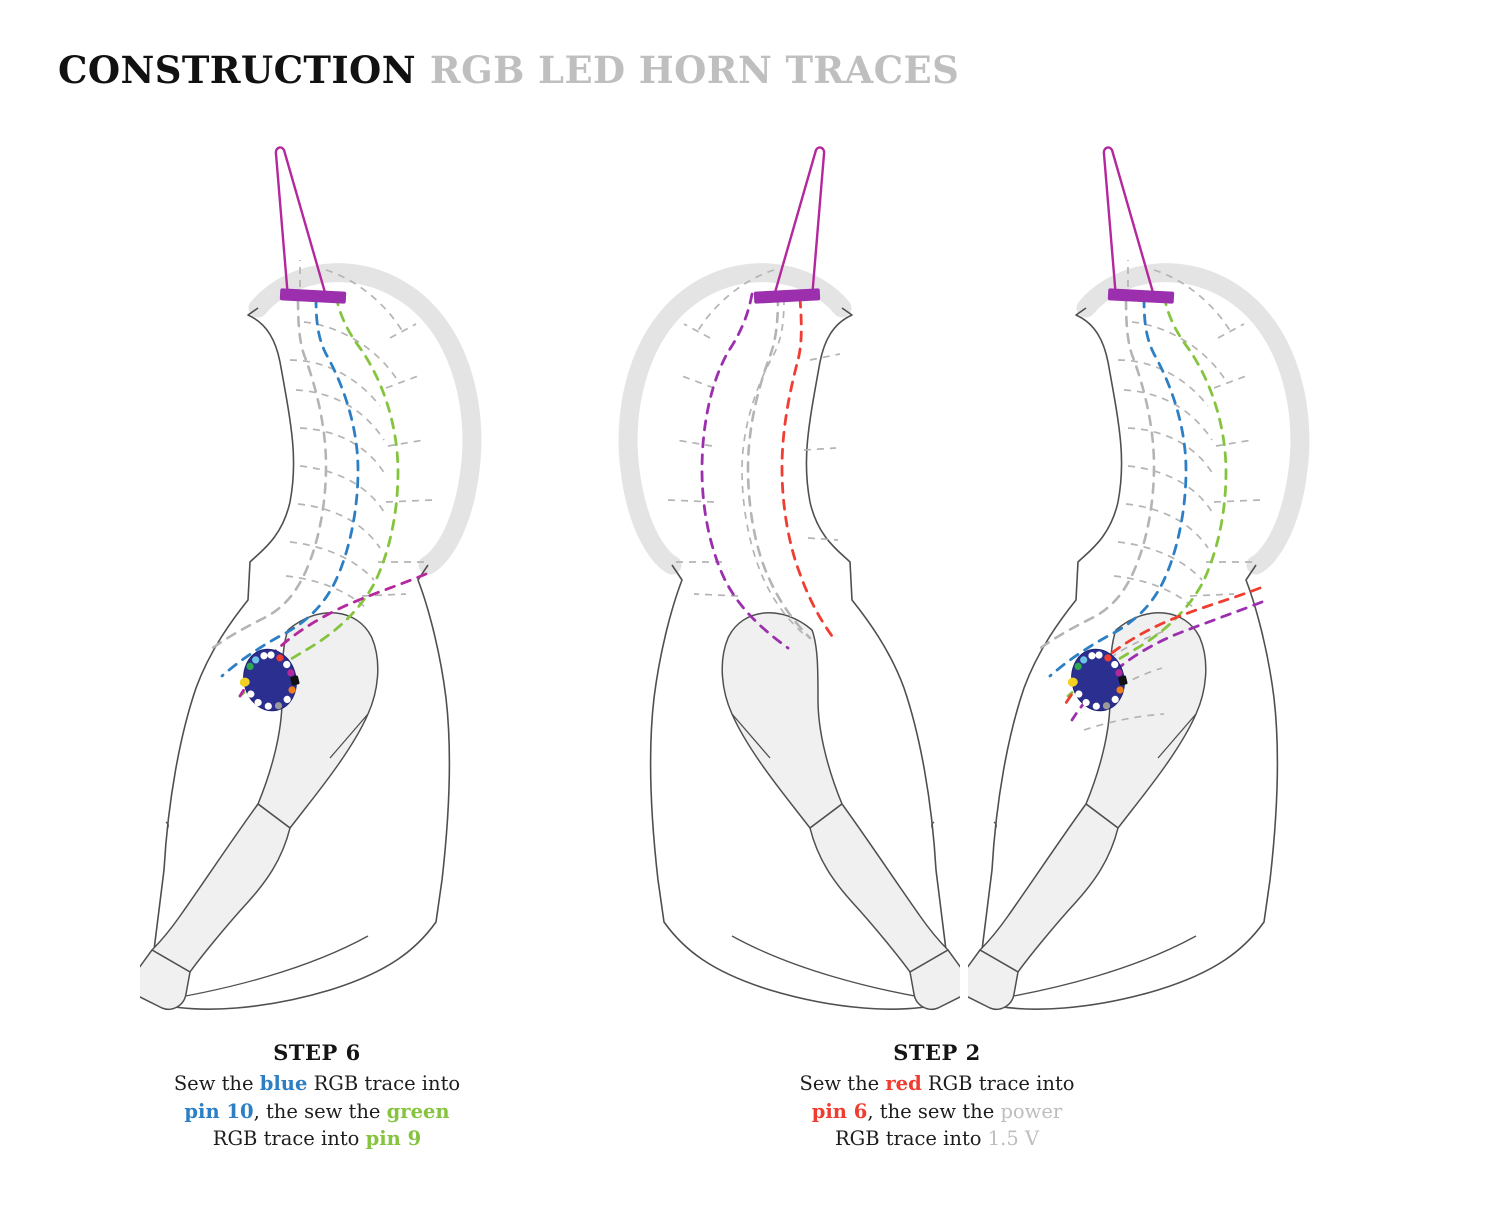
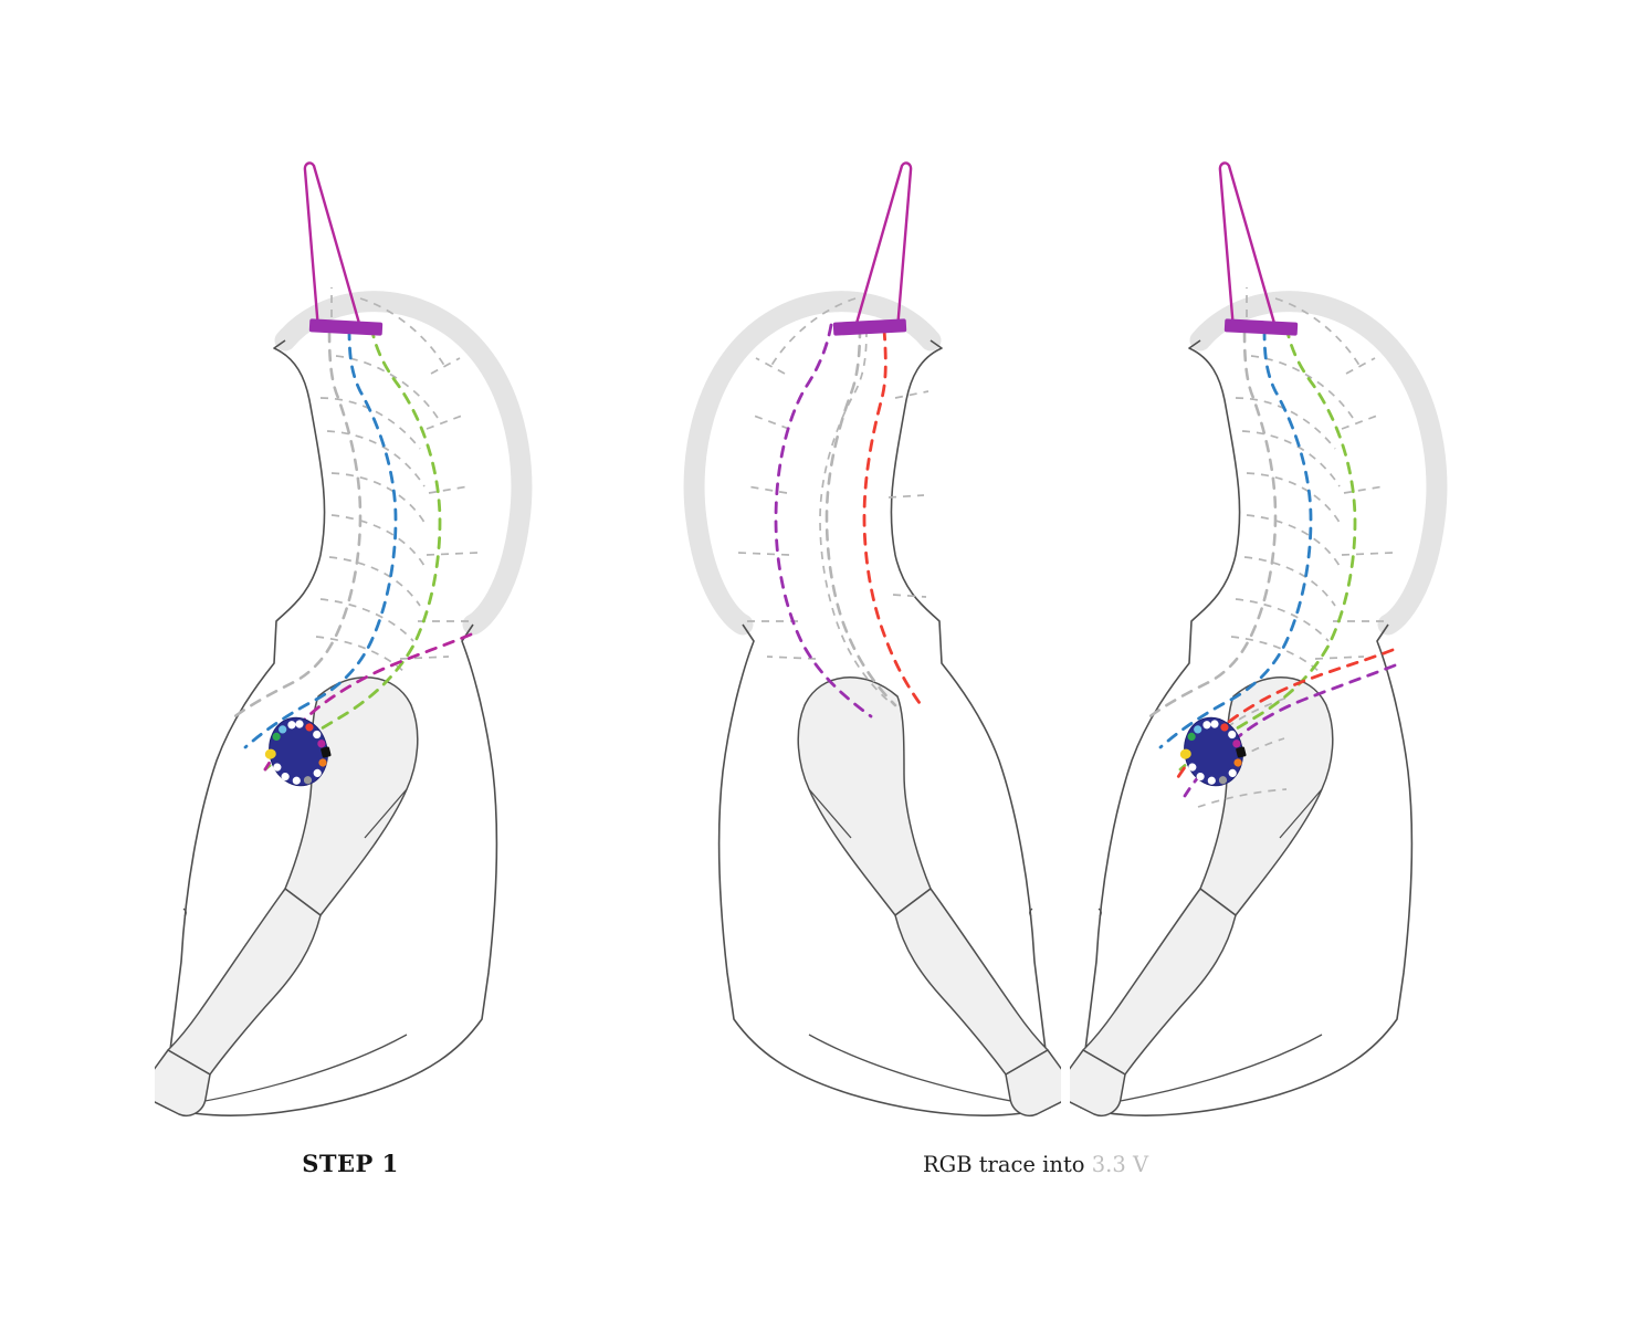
- CONSTRUCTION RGB LED HORN TRACES
- STEP 6
+ STEP 1
- Sew the blue RGB trace into
- pin 10, the sew the green
- RGB trace into pin 9
- STEP 2
- Sew the red RGB trace into
- pin 6, the sew the power
- RGB trace into 1.5 V
+ RGB trace into 3.3 V
